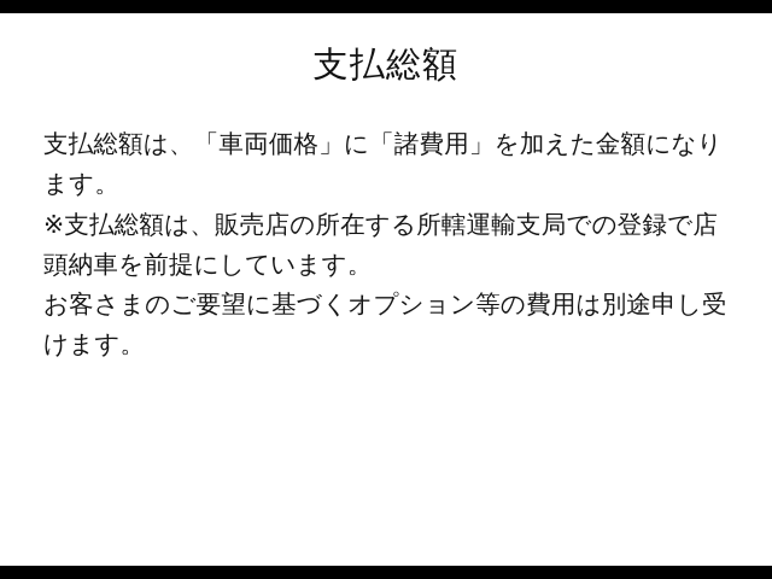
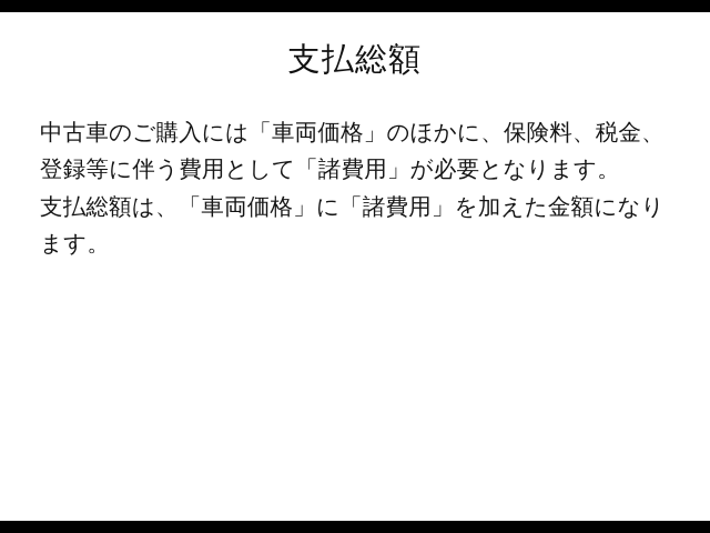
  支払総額
+ 中古車のご購入には「車両価格」のほかに、保険料、税金、登録等に伴う費用として「諸費用」が必要となります。
  支払総額は、「車両価格」に「諸費用」を加えた金額になります。
- ※支払総額は、販売店の所在する所轄運輸支局での登録で店頭納車を前提にしています。
- お客さまのご要望に基づくオプション等の費用は別途申し受けます。
